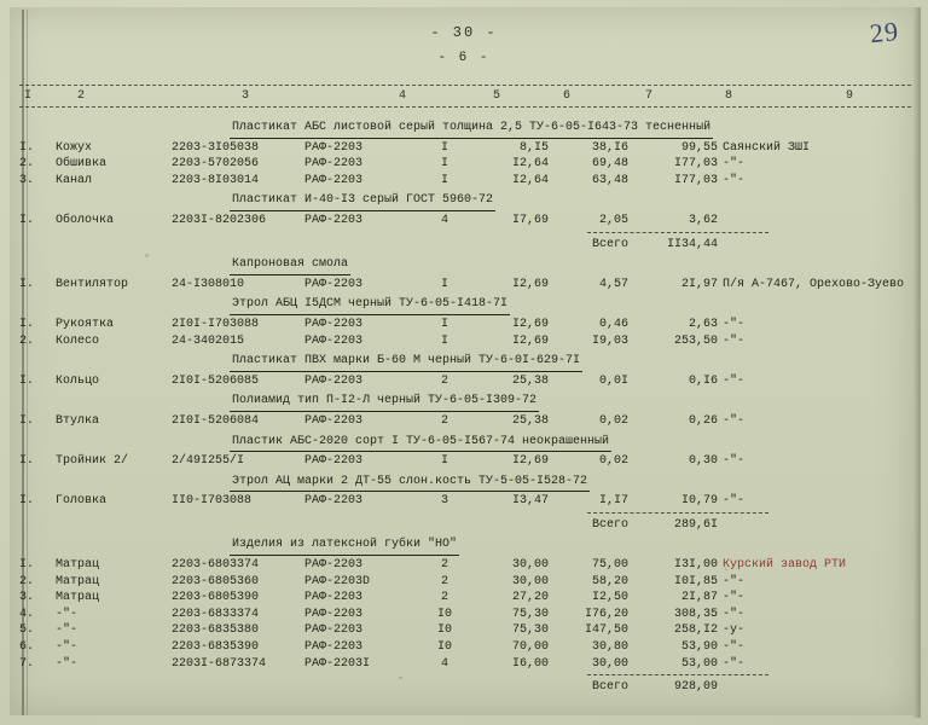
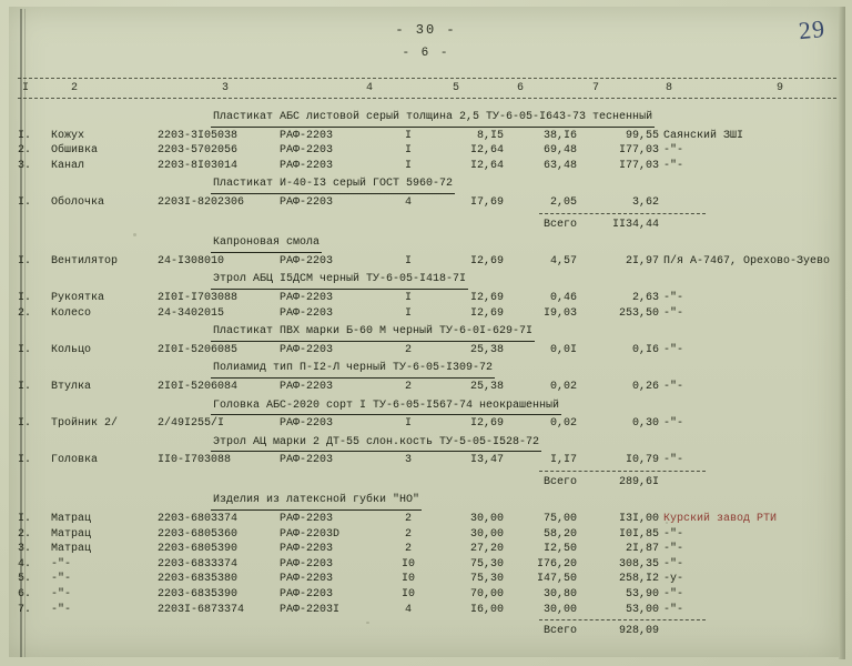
  - 30 -
  - 6 -
  I
  2
  3
  4
  5
  6
  7
  8
  9
  Пластикат АБС листовой серый толщина 2,5 ТУ-6-05-І643-73 тесненный
  I.	Кожух	2203-3I05038	РАФ-2203	I	8,I5	38,I6	99,55	Саянский ЗШІ
  2.	Обшивка	2203-5702056	РАФ-2203	I	I2,64	69,48	I77,03	-"-
  3.	Канал	2203-8I03014	РАФ-2203	I	I2,64	63,48	I77,03	-"-
  Пластикат И-40-I3 серый ГОСТ 5960-72
  I.	Оболочка	2203I-8202306	РАФ-2203	4	I7,69	2,05	3,62
  	Всего	II34,44
  Капроновая смола
  I.	Вентилятор	24-I308010	РАФ-2203	I	I2,69	4,57	2I,97	П/я А-7467, Орехово-Зуево
  Этрол АБЦ I5ДСМ черный ТУ-6-05-І418-7І
  I.	Рукоятка	2I0I-I703088	РАФ-2203	I	I2,69	0,46	2,63	-"-
  2.	Колесо	24-3402015	РАФ-2203	I	I2,69	I9,03	253,50	-"-
  Пластикат ПВХ марки Б-60 М черный ТУ-6-0І-629-7І
  I.	Кольцо	2I0I-5206085	РАФ-2203	2	25,38	0,0I	0,I6	-"-
  Полиамид тип П-I2-Л черный ТУ-6-05-І309-72
  I.	Втулка	2I0I-5206084	РАФ-2203	2	25,38	0,02	0,26	-"-
- Пластик АБС-2020 сорт I ТУ-6-05-І567-74 неокрашенный
+ Головка АБС-2020 сорт I ТУ-6-05-І567-74 неокрашенный
  I.	Тройник 2/	2/49I255/I	РАФ-2203	I	I2,69	0,02	0,30	-"-
  Этрол АЦ марки 2 ДТ-55 слон.кость ТУ-5-05-І528-72
  I.	Головка	II0-I703088	РАФ-2203	3	I3,47	I,I7	I0,79	-"-
  	Всего	289,6I
  Изделия из латексной губки "НО"
  I.	Матрац	2203-6803374	РАФ-2203	2	30,00	75,00	I3I,00	Курский завод РТИ
  2.	Матрац	2203-6805360	РАФ-2203D	2	30,00	58,20	I0I,85	-"-
  3.	Матрац	2203-6805390	РАФ-2203	2	27,20	I2,50	2I,87	-"-
  4.	-"-	2203-6833374	РАФ-2203	I0	75,30	I76,20	308,35	-"-
  5.	-"-	2203-6835380	РАФ-2203	I0	75,30	I47,50	258,I2	-у-
  6.	-"-	2203-6835390	РАФ-2203	I0	70,00	30,80	53,90	-"-
  7.	-"-	2203I-6873374	РАФ-2203I	4	I6,00	30,00	53,00	-"-
  	Всего	928,09
